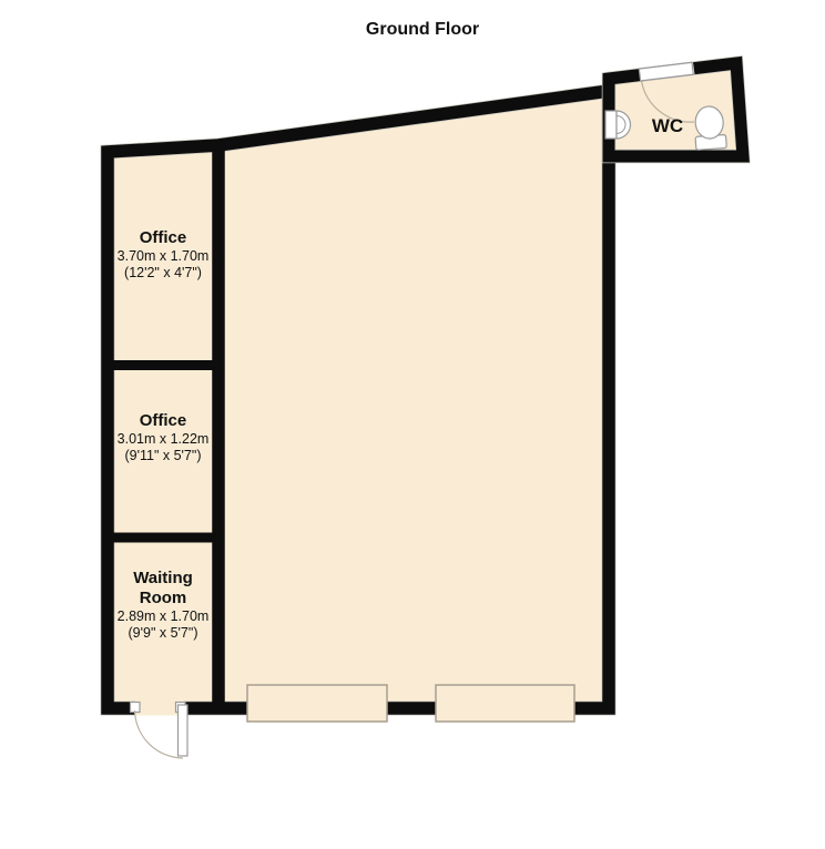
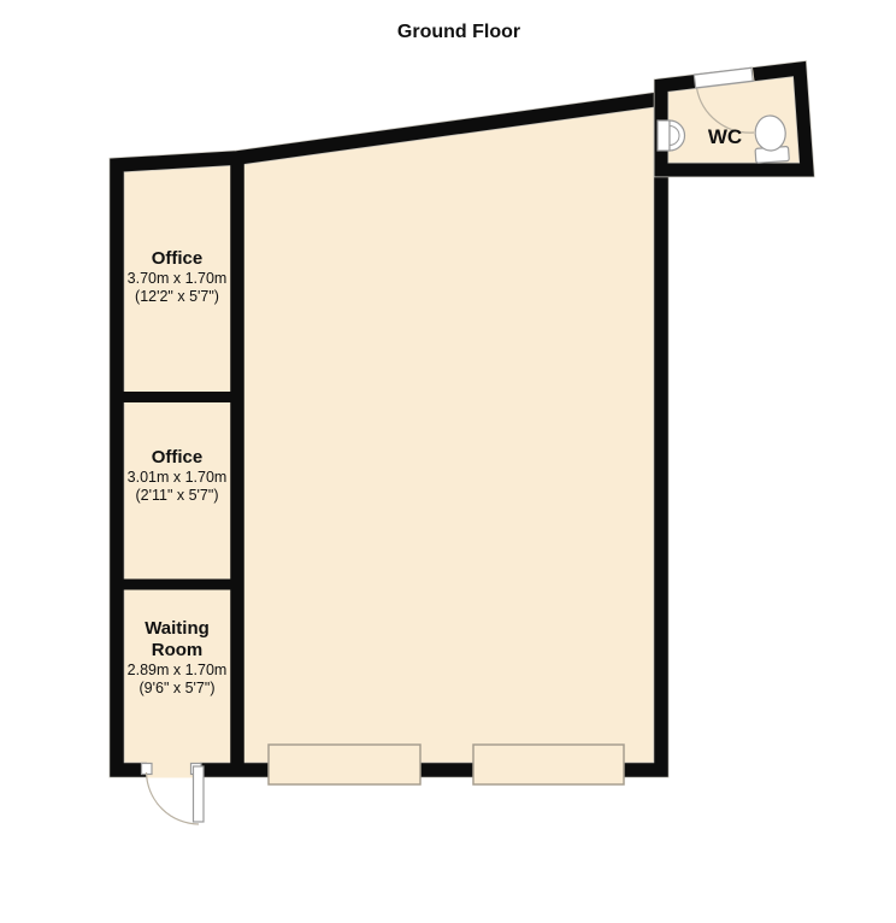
  Ground Floor
  WC
  Office
  3.70m x 1.70m
- (12'2" x 4'7")
+ (12'2" x 5'7")
  Office
- 3.01m x 1.22m
+ 3.01m x 1.70m
- (9'11" x 5'7")
+ (2'11" x 5'7")
  Waiting Room
  2.89m x 1.70m
- (9'9" x 5'7")
+ (9'6" x 5'7")
